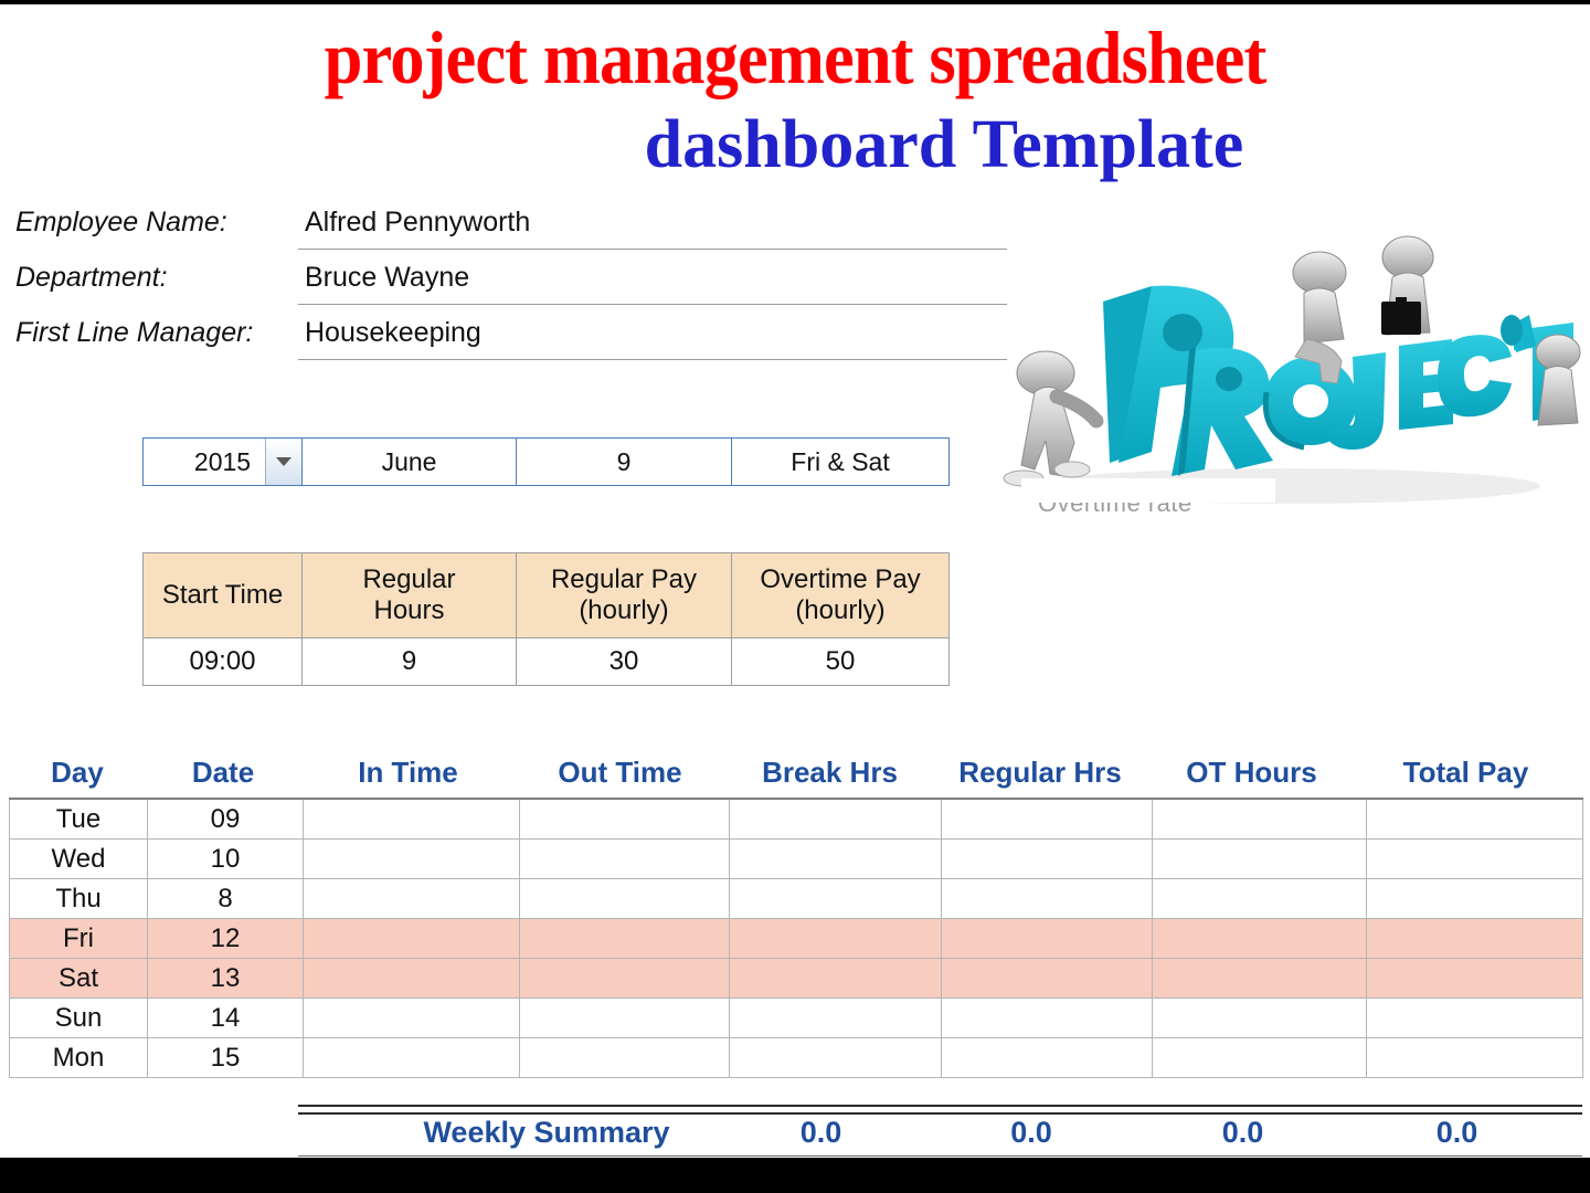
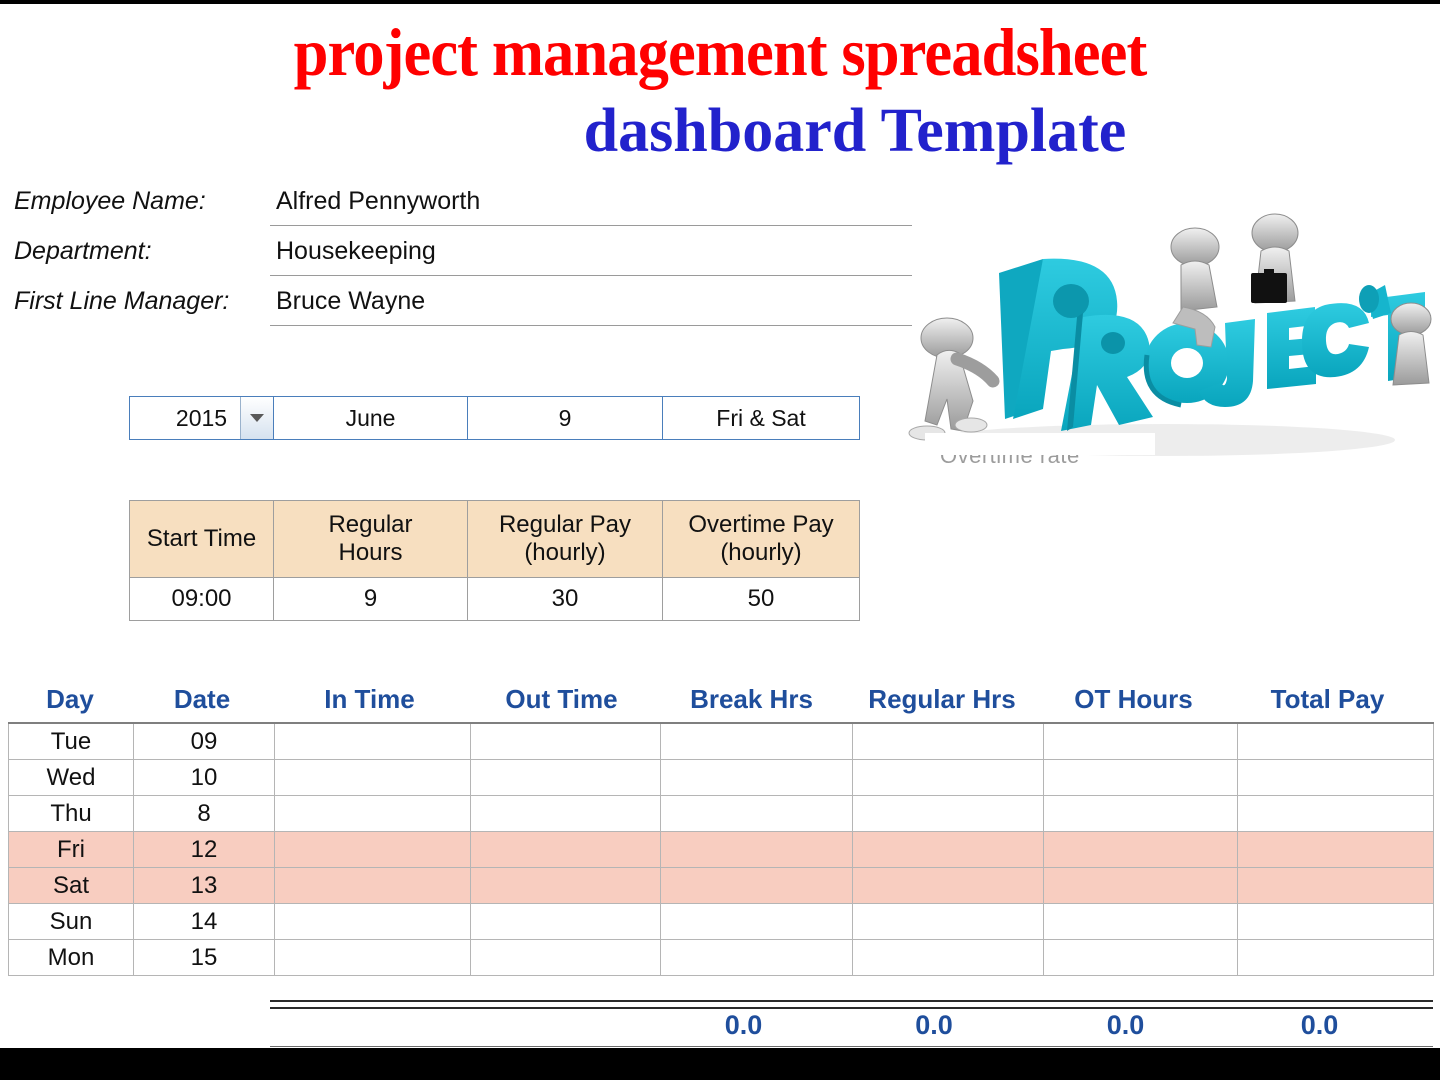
  project management spreadsheet
  dashboard Template
  Employee Name:
  Alfred Pennyworth
  Department:
- Bruce Wayne
+ Housekeeping
  First Line Manager:
- Housekeeping
+ Bruce Wayne
  2015	June	9	Fri & Sat
  Start Time	Regular Hours	Regular Pay (hourly)	Overtime Pay (hourly)
  09:00	9	30	50
  Overtime rate
  Day
  Date
  In Time
  Out Time
  Break Hrs
  Regular Hrs
  OT Hours
  Total Pay
  Tue	09
  Wed	10
  Thu	8
  Fri	12
  Sat	13
  Sun	14
  Mon	15
- Weekly Summary
  0.0
  0.0
  0.0
  0.0
